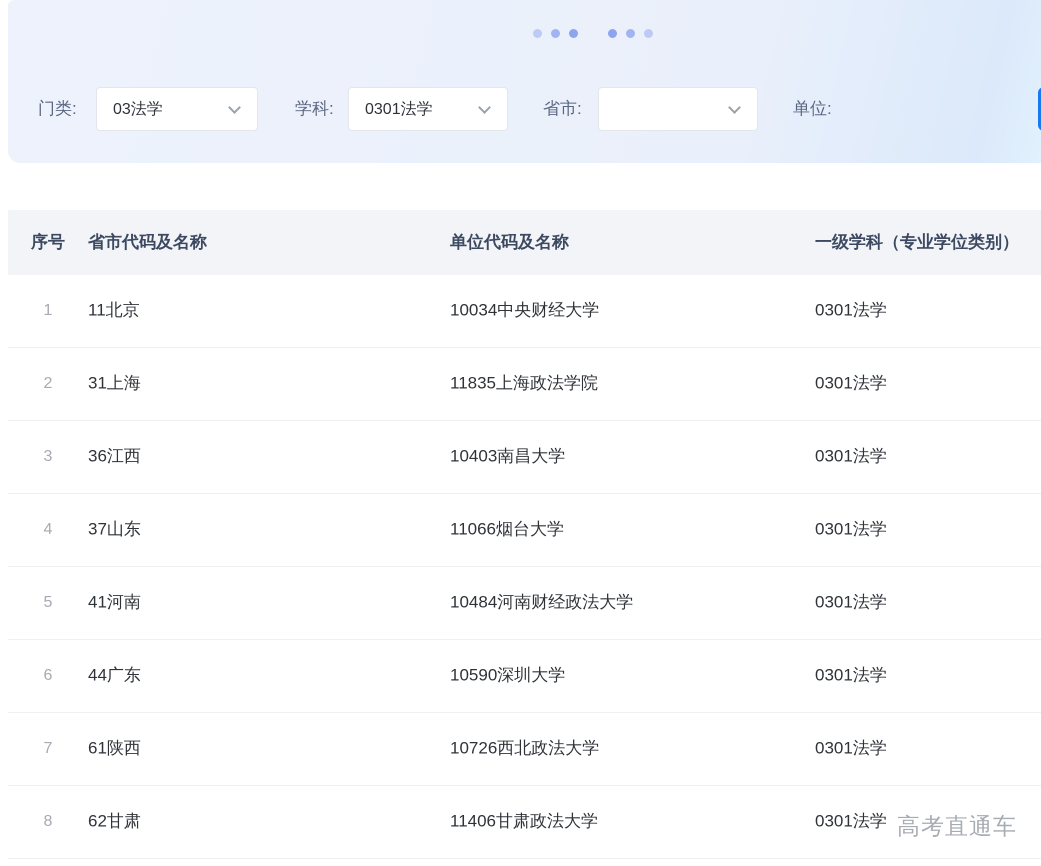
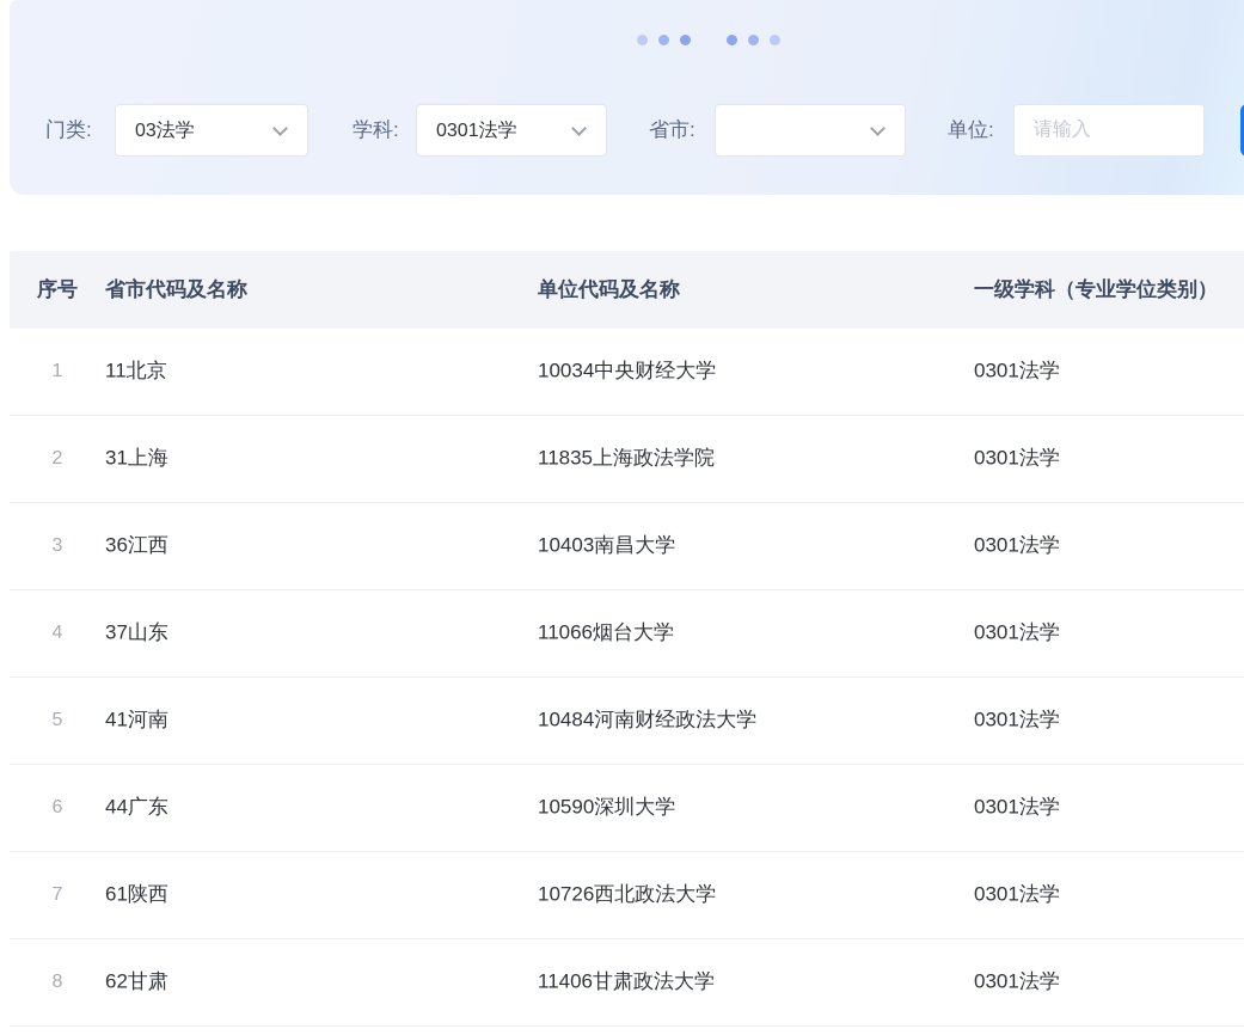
  门类:
  03法学
  学科:
  0301法学
  省市:
  单位:
+ 请输入
  序号
  省市代码及名称
  单位代码及名称
  一级学科（专业学位类别）
  1
  11北京
  10034中央财经大学
  0301法学
  2
  31上海
  11835上海政法学院
  0301法学
  3
  36江西
  10403南昌大学
  0301法学
  4
  37山东
  11066烟台大学
  0301法学
  5
  41河南
  10484河南财经政法大学
  0301法学
  6
  44广东
  10590深圳大学
  0301法学
  7
  61陕西
  10726西北政法大学
  0301法学
  8
  62甘肃
  11406甘肃政法大学
  0301法学
- 高考直通车
